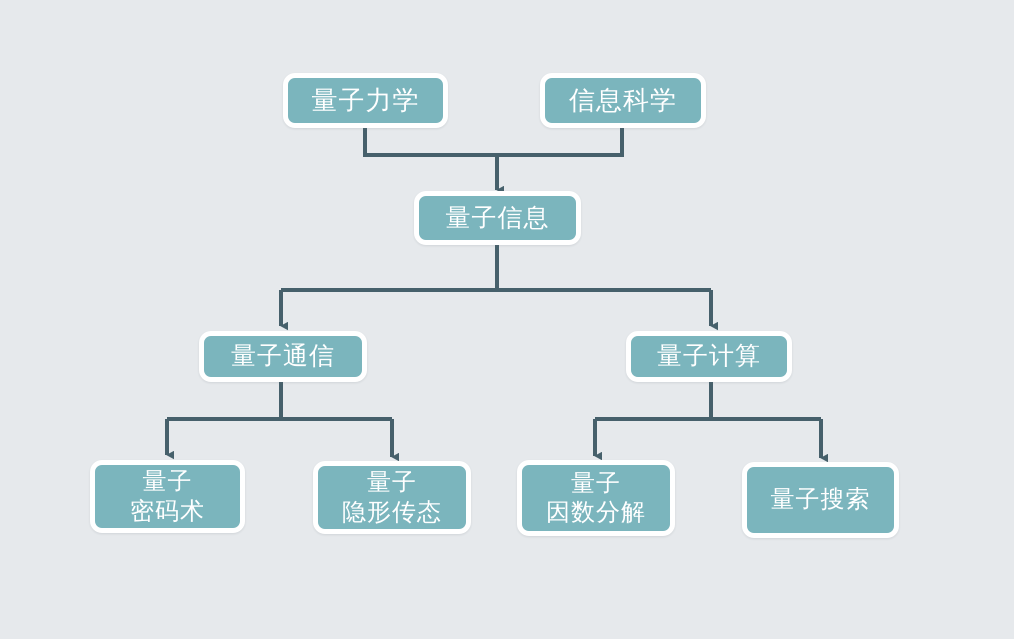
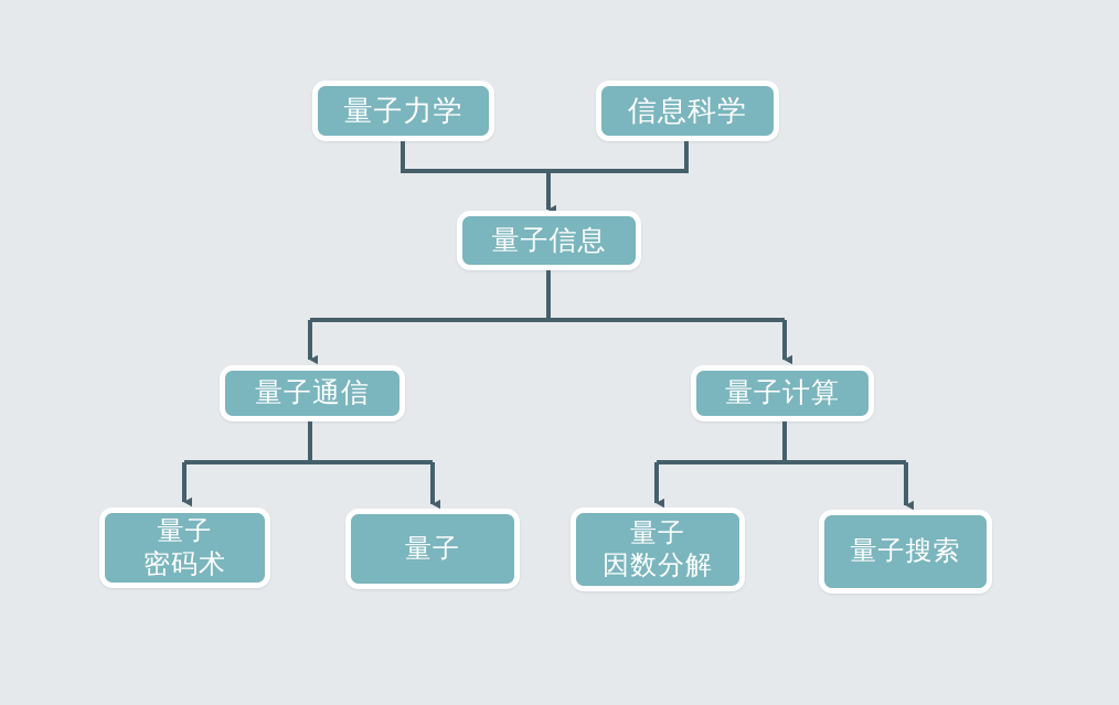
  量子力学
  信息科学
  量子信息
  量子通信
  量子计算
  量子
  密码术
  量子
- 隐形传态
  量子
  因数分解
  量子搜索
